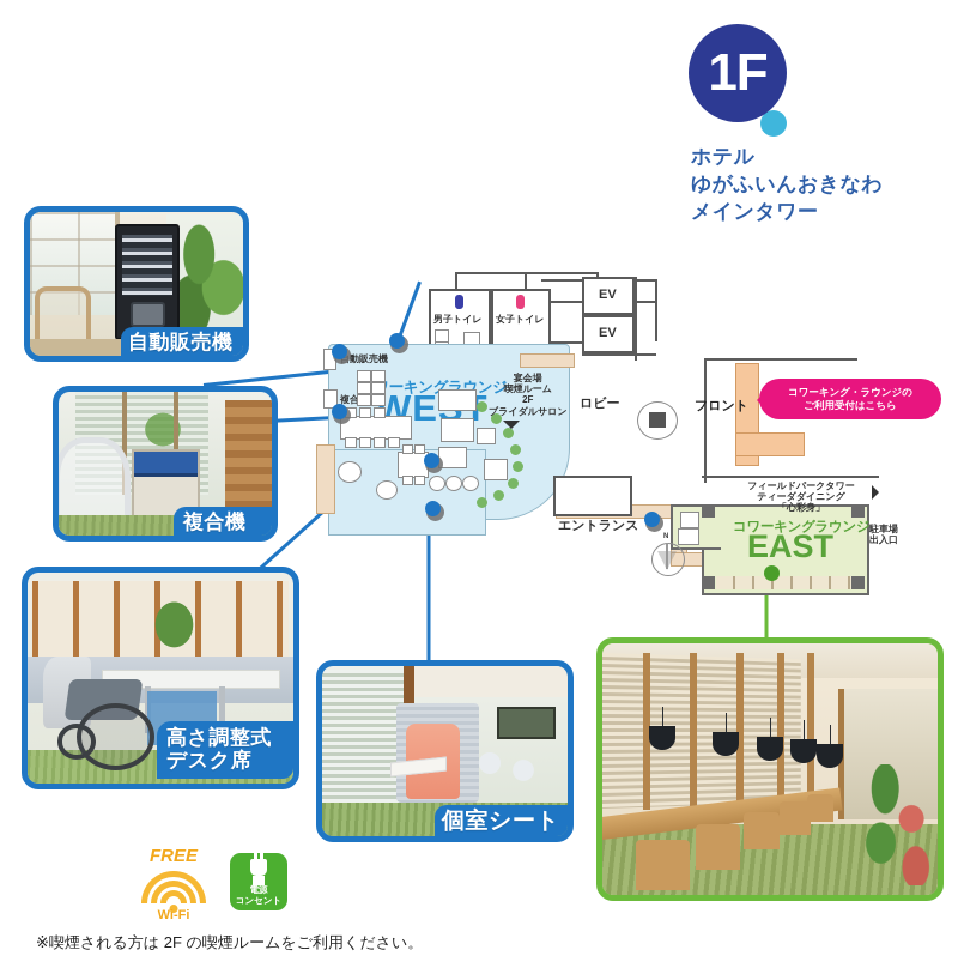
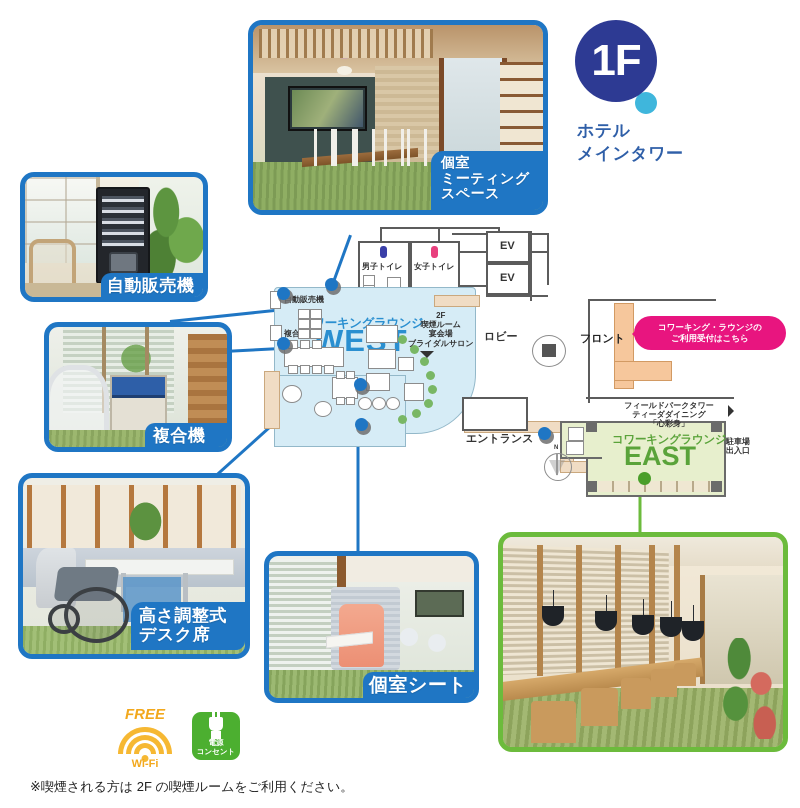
  1F
  ホテル
- ゆがふいんおきなわ
  メインタワー
  EV
  EV
  男子トイレ
  女子トイレ
  ーキングラウンジ
  自動販売機
- 宴会場
+ 2F
  喫煙ルーム
- 2F
+ 宴会場
  ブライダルサロン
  ロビー
  フロント
  エントランス
  コワーキングラウンジ
  EAST
  フィールドパークタワー
  ティーダダイニング
  「心彩身」
  駐車場
  出入口
  コワーキング・ラウンジの
  ご利用受付はこちら
+ 個室
+ ミーティング
+ スペース
  自動販売機
  複合機
  高さ調整式
  デスク席
  個室シート
  FREE
  Wi-Fi
  電源
  コンセント
  ※喫煙される方は 2F の喫煙ルームをご利用ください。
